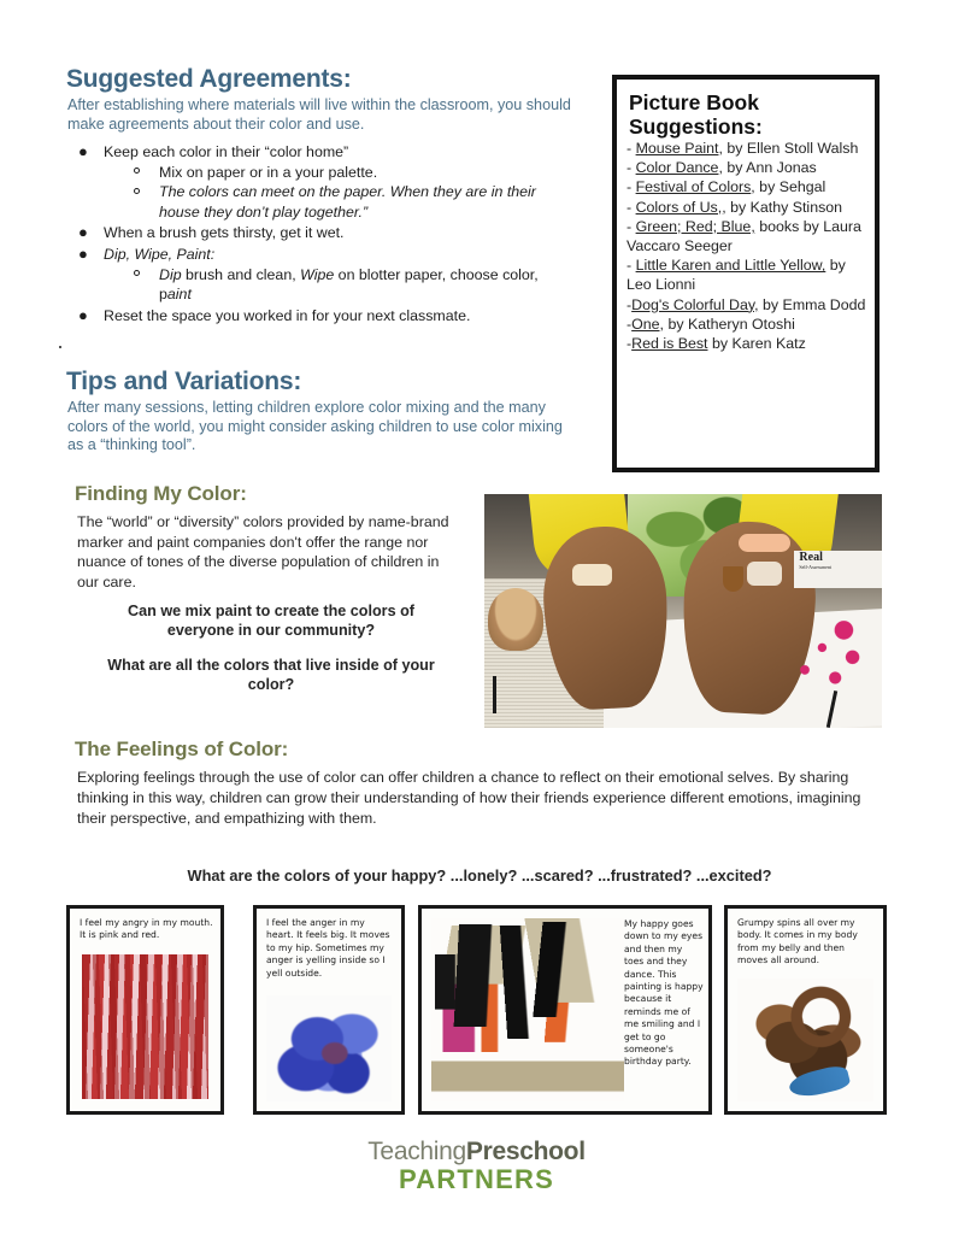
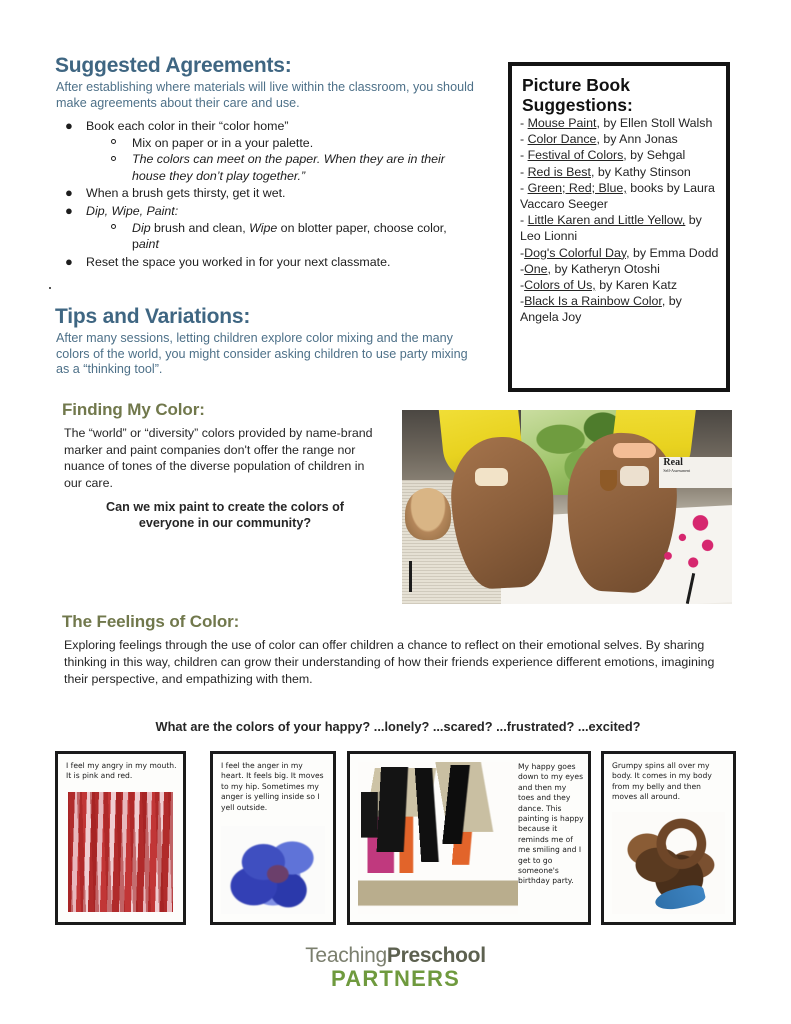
  Suggested Agreements:
- After establishing where materials will live within the classroom, you should make agreements about their color and use.
+ After establishing where materials will live within the classroom, you should make agreements about their care and use.
  ●
- Keep each color in their “color home”
+ Book each color in their “color home”
  Mix on paper or in a your palette.
  The colors can meet on the paper. When they are in their house they don’t play together.”
  ●
  When a brush gets thirsty, get it wet.
  ●
  Dip, Wipe, Paint:
  Dip brush and clean, Wipe on blotter paper, choose color, paint
  ●
  Reset the space you worked in for your next classmate.
  Picture Book
  Suggestions:
  - Mouse Paint, by Ellen Stoll Walsh
  - Color Dance, by Ann Jonas
  - Festival of Colors, by Sehgal
- - Colors of Us,, by Kathy Stinson
+ - Red is Best, by Kathy Stinson
  - Green; Red; Blue, books by Laura Vaccaro Seeger
  - Little Karen and Little Yellow, by Leo Lionni
  -Dog's Colorful Day, by Emma Dodd
  -One, by Katheryn Otoshi
- -Red is Best by Karen Katz
+ -Colors of Us, by Karen Katz
+ -Black Is a Rainbow Color, by Angela Joy
  Tips and Variations:
- After many sessions, letting children explore color mixing and the many colors of the world, you might consider asking children to use color mixing as a “thinking tool”.
+ After many sessions, letting children explore color mixing and the many colors of the world, you might consider asking children to use party mixing as a “thinking tool”.
  Finding My Color:
  The “world” or “diversity” colors provided by name-brand marker and paint companies don't offer the range nor nuance of tones of the diverse population of children in our care.
  Can we mix paint to create the colors of everyone in our community?
- What are all the colors that live inside of your color?
  Real
  The Feelings of Color:
  Exploring feelings through the use of color can offer children a chance to reflect on their emotional selves. By sharing thinking in this way, children can grow their understanding of how their friends experience different emotions, imagining their perspective, and empathizing with them.
  What are the colors of your happy? ...lonely? ...scared? ...frustrated? ...excited?
  I feel my angry in my mouth. It is pink and red.
  I feel the anger in my heart. It feels big. It moves to my hip. Sometimes my anger is yelling inside so I yell outside.
  My happy goes down to my eyes and then my toes and they dance. This painting is happy because it reminds me of me smiling and I get to go someone's birthday party.
  Grumpy spins all over my body. It comes in my body from my belly and then moves all around.
  TeachingPreschool
  PARTNERS
